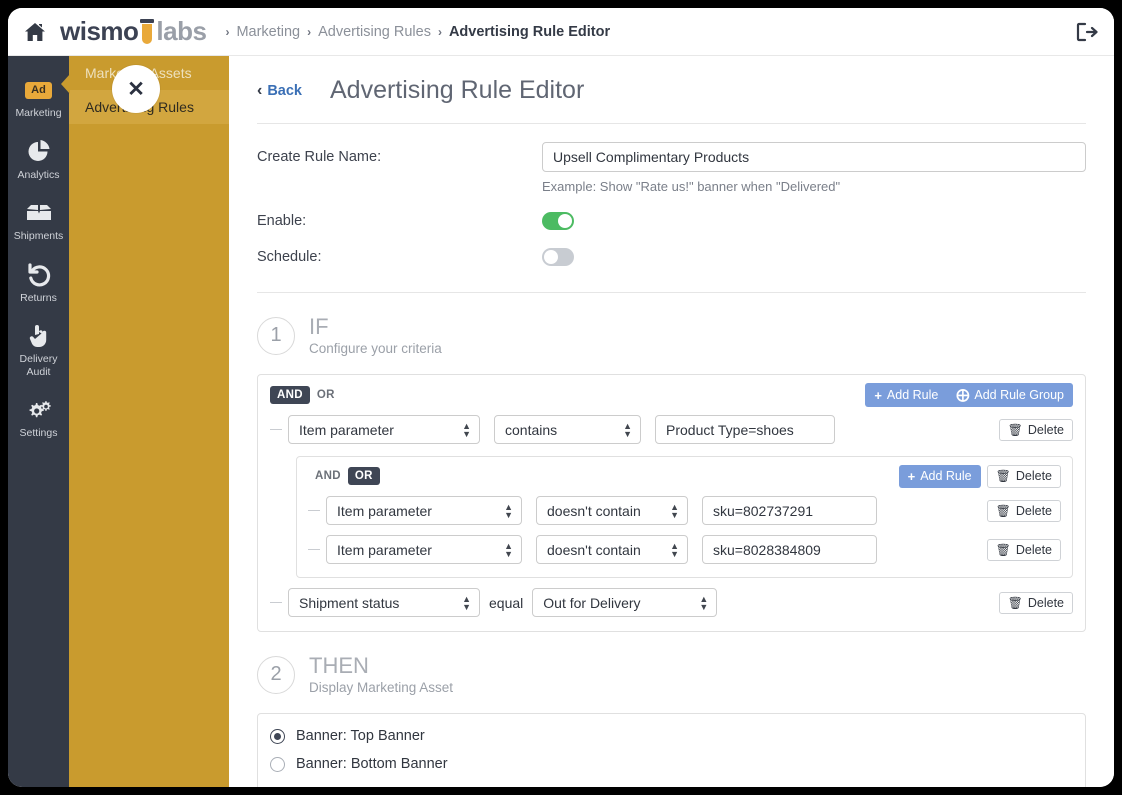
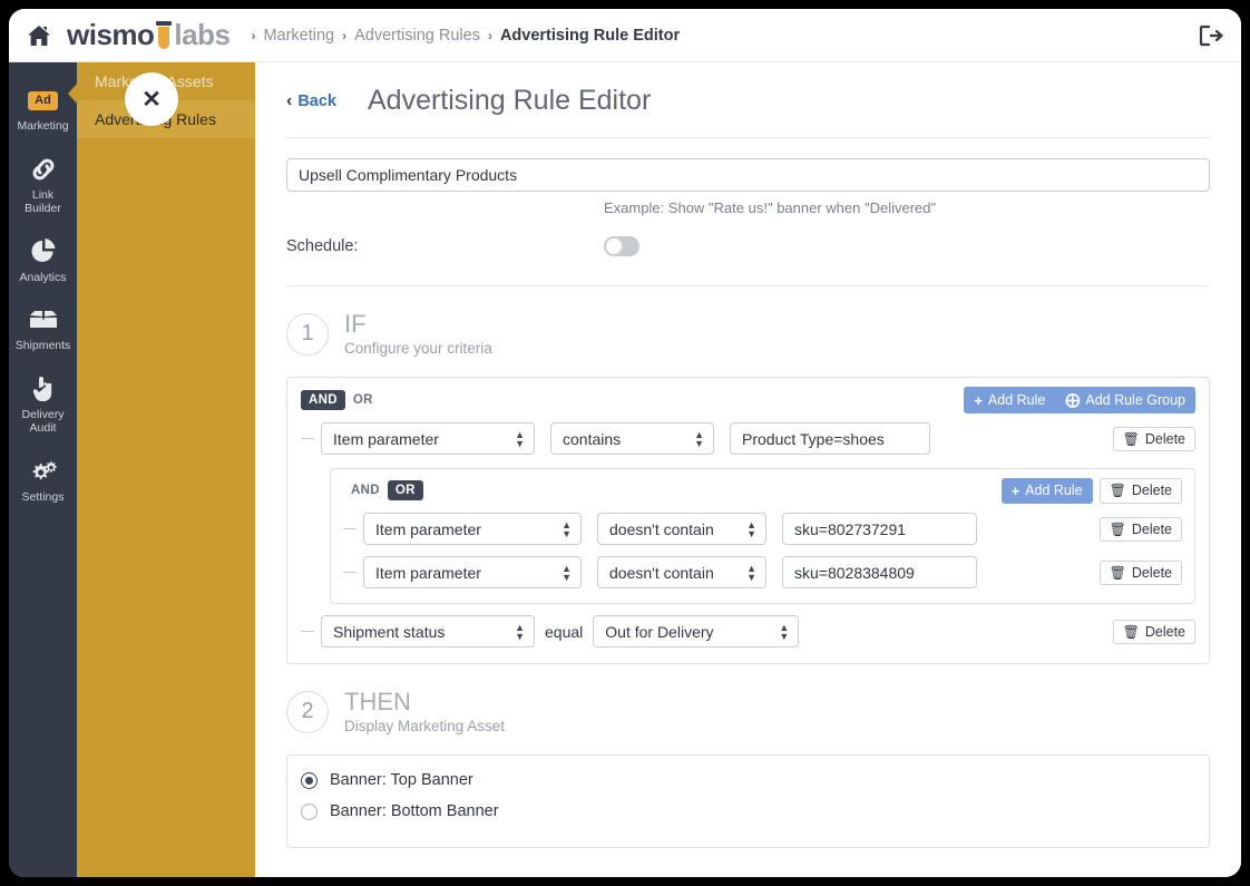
  wismo
  labs
  ›
  Marketing
  ›
  Advertising Rules
  ›
  Advertising Rule Editor
  Ad
  Marketing
+ Link
+ Builder
  Analytics
  Shipments
- Returns
  Delivery
  Audit
  Settings
  ✕
  ‹
  Back
  Advertising Rule Editor
- Create Rule Name:
  Upsell Complimentary Products
  Example: Show "Rate us!" banner when "Delivered"
- Enable:
  Schedule:
  1
  IF
  Configure your criteria
  AND
  OR
  +
  Add Rule
  ⨁
  Add Rule Group
  Item parameter
  ▲
  ▼
  contains
  ▲
  ▼
  Product Type=shoes
  🗑
  Delete
  AND
  OR
  +
  Add Rule
  🗑
  Delete
  Item parameter
  ▲
  ▼
  doesn't contain
  ▲
  ▼
  sku=802737291
  🗑
  Delete
  Item parameter
  ▲
  ▼
  doesn't contain
  ▲
  ▼
  sku=8028384809
  🗑
  Delete
  Shipment status
  ▲
  ▼
  equal
  Out for Delivery
  ▲
  ▼
  🗑
  Delete
  2
  THEN
  Display Marketing Asset
  Banner: Top Banner
  Banner: Bottom Banner
